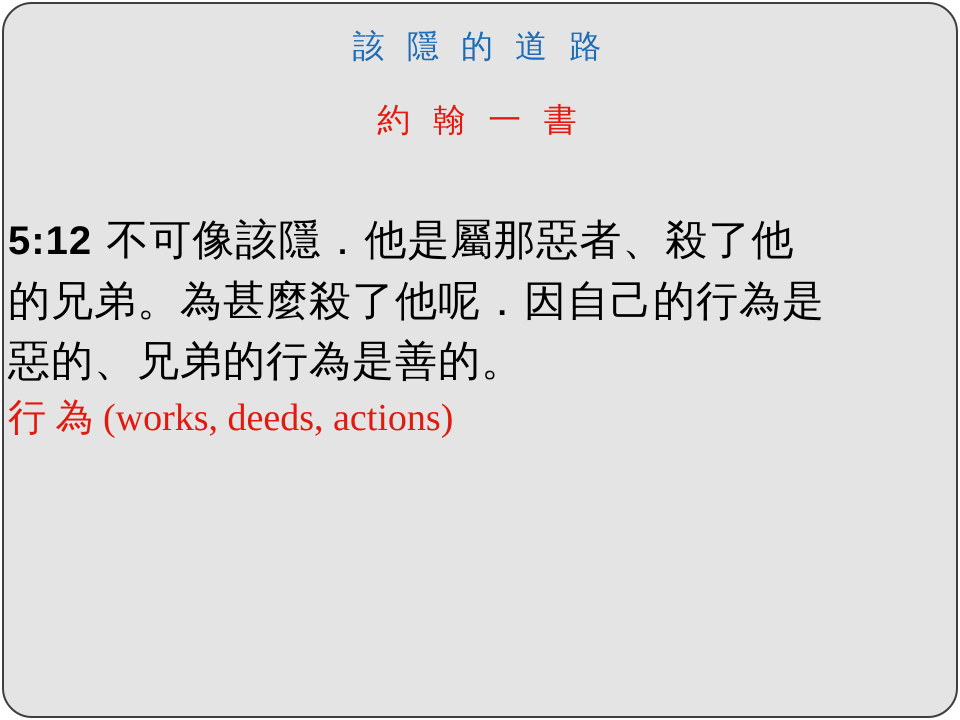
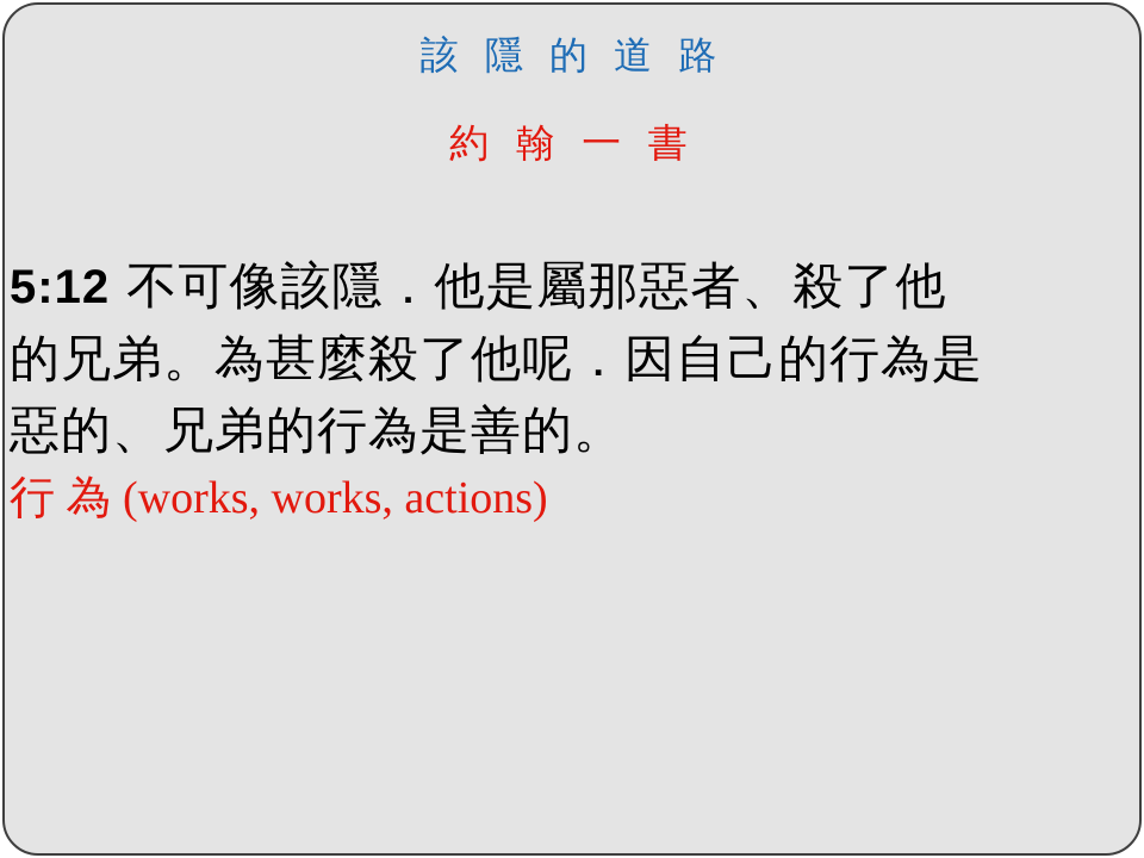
  該 隱 的 道 路
  約 翰 一 書
  5:12 不可像該隱．他是屬那惡者、殺了他
  的兄弟。為甚麼殺了他呢．因自己的行為是
  惡的、兄弟的行為是善的。
- 行 為 (works, deeds, actions)
+ 行 為 (works, works, actions)
